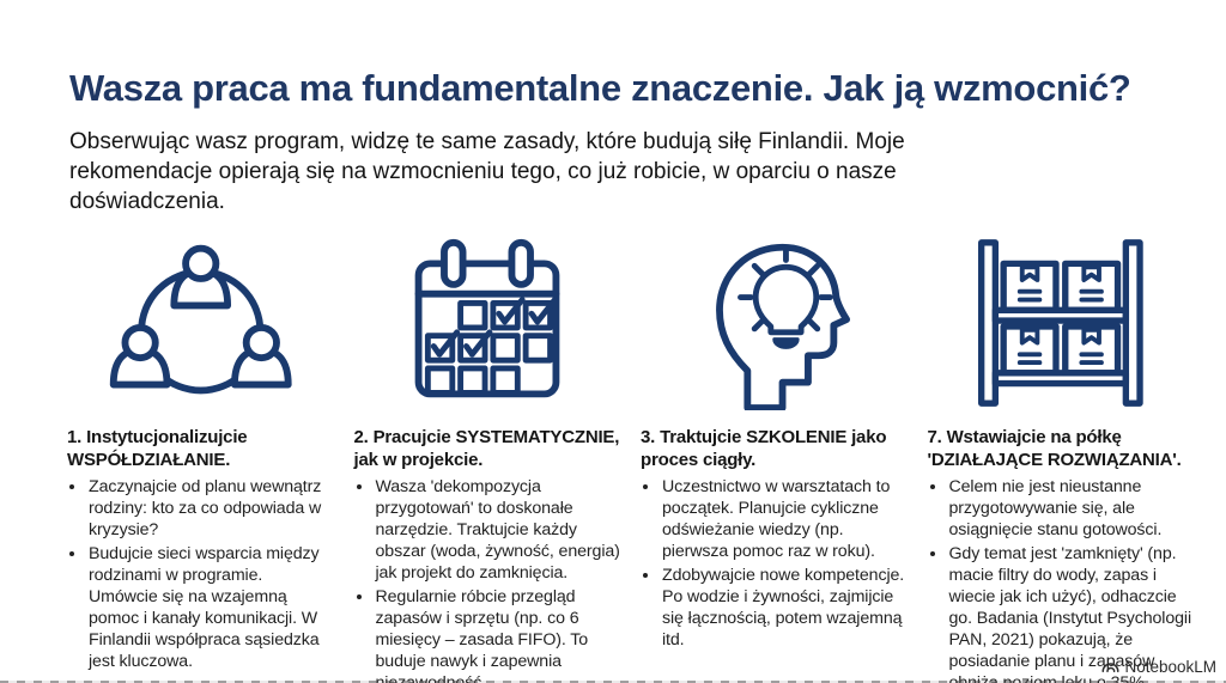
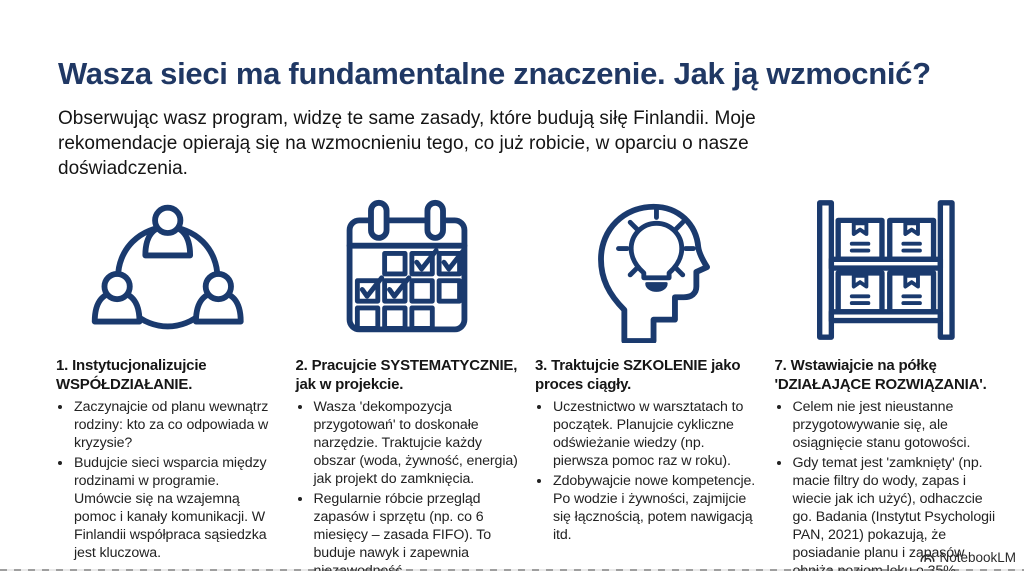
- Wasza praca ma fundamentalne znaczenie. Jak ją wzmocnić?
+ Wasza sieci ma fundamentalne znaczenie. Jak ją wzmocnić?
  Obserwując wasz program, widzę te same zasady, które budują siłę Finlandii. Moje rekomendacje opierają się na wzmocnieniu tego, co już robicie, w oparciu o nasze doświadczenia.
  1. Instytucjonalizujcie WSPÓŁDZIAŁANIE.
  Zaczynajcie od planu wewnątrz rodziny: kto za co odpowiada w kryzysie?
  Budujcie sieci wsparcia między rodzinami w programie. Umówcie się na wzajemną pomoc i kanały komunikacji. W Finlandii współpraca sąsiedzka jest kluczowa.
  2. Pracujcie SYSTEMATYCZNIE, jak w projekcie.
  Wasza 'dekompozycja przygotowań' to doskonałe narzędzie. Traktujcie każdy obszar (woda, żywność, energia) jak projekt do zamknięcia.
  Regularnie róbcie przegląd zapasów i sprzętu (np. co 6 miesięcy – zasada FIFO). To buduje nawyk i zapewnia
  3. Traktujcie SZKOLENIE jako proces ciągły.
  Uczestnictwo w warsztatach to początek. Planujcie cykliczne odświeżanie wiedzy (np. pierwsza pomoc raz w roku).
- Zdobywajcie nowe kompetencje. Po wodzie i żywności, zajmijcie się łącznością, potem wzajemną itd.
+ Zdobywajcie nowe kompetencje. Po wodzie i żywności, zajmijcie się łącznością, potem nawigacją itd.
  7. Wstawiajcie na półkę 'DZIAŁAJĄCE ROZWIĄZANIA'.
  Celem nie jest nieustanne przygotowywanie się, ale osiągnięcie stanu gotowości.
  Gdy temat jest 'zamknięty' (np. macie filtry do wody, zapas i wiecie jak ich użyć), odhaczcie go. Badania (Instytut Psychologii PAN, 2021) pokazują, że posiadanie planu i zapasów
  NotebookLM
